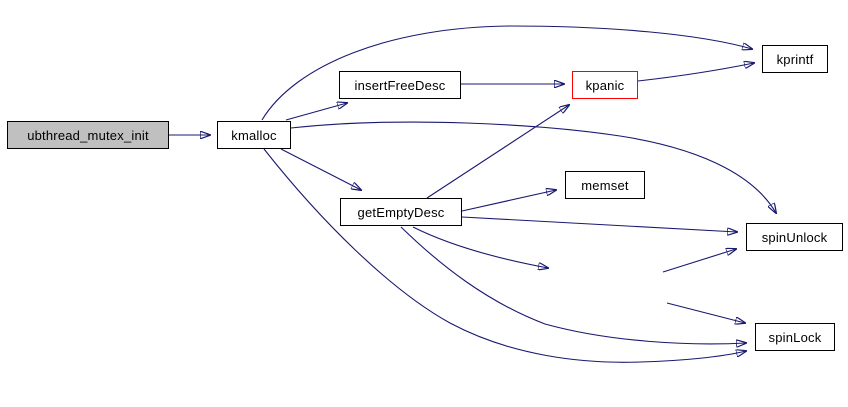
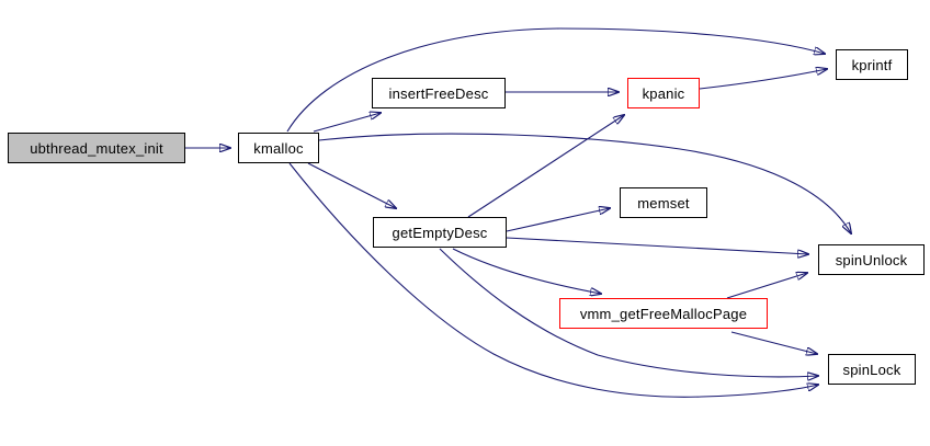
  ubthread_mutex_init
  kmalloc
  insertFreeDesc
  kpanic
  kprintf
  getEmptyDesc
  memset
  spinUnlock
+ vmm_getFreeMallocPage
  spinLock
